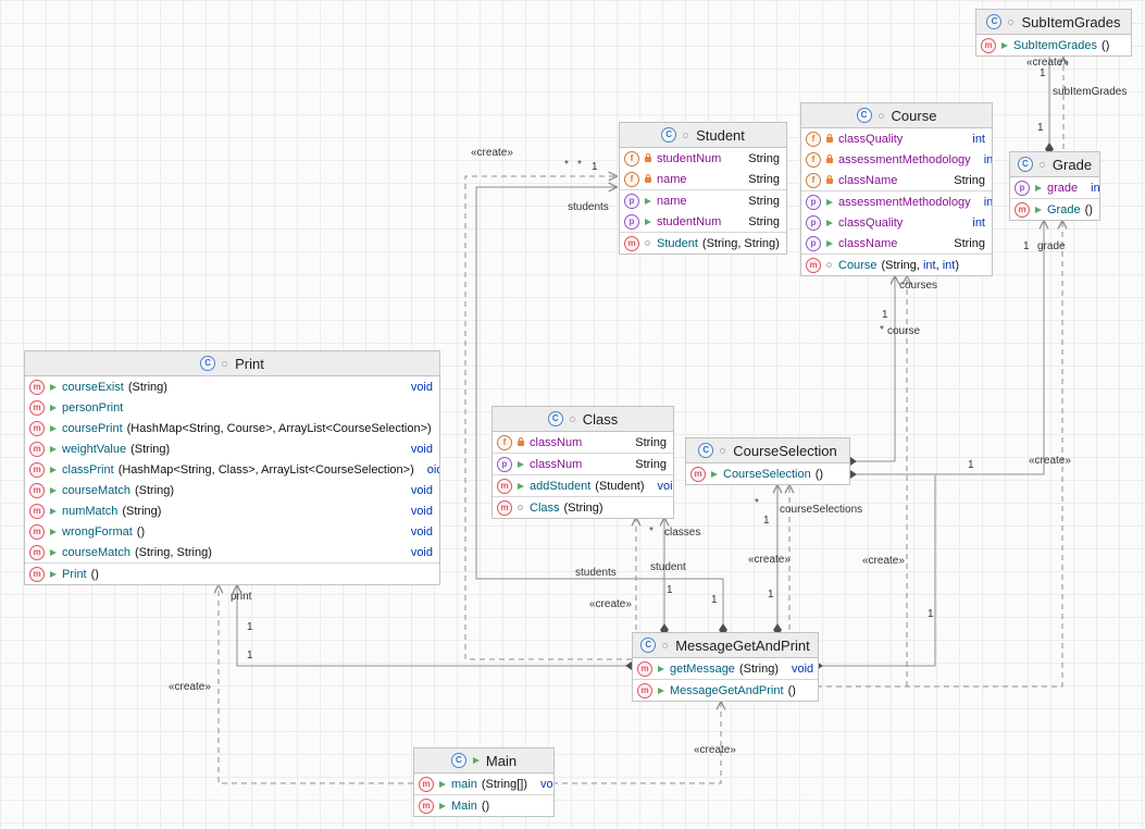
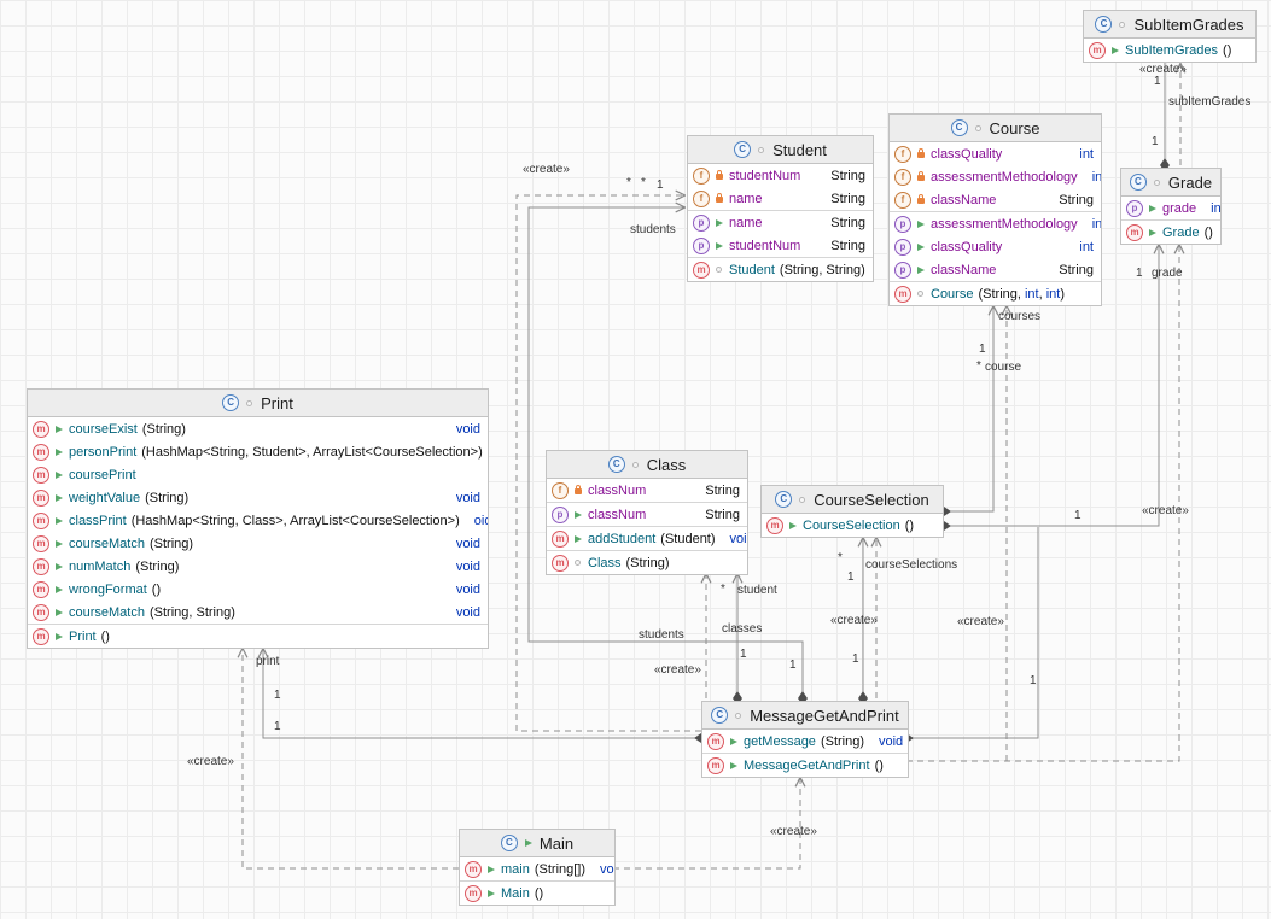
  1
  subItemGrades
  1
  «create»
  courses
  1
  *
  course
  1
  1
  grade
  «create»
  «create»
  *
  *
  1
  students
  students
- student
+ classes
  1
  «create»
  *
- classes
+ student
  1
  «create»
  *
  courseSelections
  1
  1
  «create»
  print
  1
  1
  «create»
  «create»
  1
  C
  SubItemGrades
  m
  SubItemGrades
  ()
  C
  Student
  f
  studentNum
  String
  f
  name
  String
  p
  name
  String
  p
  studentNum
  String
  m
  Student
  (String, String)
  C
  Course
  f
  classQuality
  int
  f
  assessmentMethodology
  f
  className
  String
  p
  assessmentMethodology
  p
  classQuality
  int
  p
  className
  String
  m
  Course
  (String, int, int)
  C
  Grade
  p
  grade
  m
  Grade
  ()
  C
  Print
  m
  courseExist
  (String)
  void
  m
  personPrint
+ (HashMap<String, Student>, ArrayList<CourseSelection>)
  m
  coursePrint
- (HashMap<String, Course>, ArrayList<CourseSelection>)
  m
  weightValue
  (String)
  void
  m
  classPrint
  (HashMap<String, Class>, ArrayList<CourseSelection>)
  m
  courseMatch
  (String)
  void
  m
  numMatch
  (String)
  void
  m
  wrongFormat
  ()
  void
  m
  courseMatch
  (String, String)
  void
  m
  Print
  ()
  C
  Class
  f
  classNum
  String
  p
  classNum
  String
  m
  addStudent
  (Student)
  voi
  m
  Class
  (String)
  C
  CourseSelection
  m
  CourseSelection
  ()
  C
  MessageGetAndPrint
  m
  getMessage
  (String)
  void
  m
  MessageGetAndPrint
  ()
  C
  Main
  m
  main
  (String[])
  m
  Main
  ()
